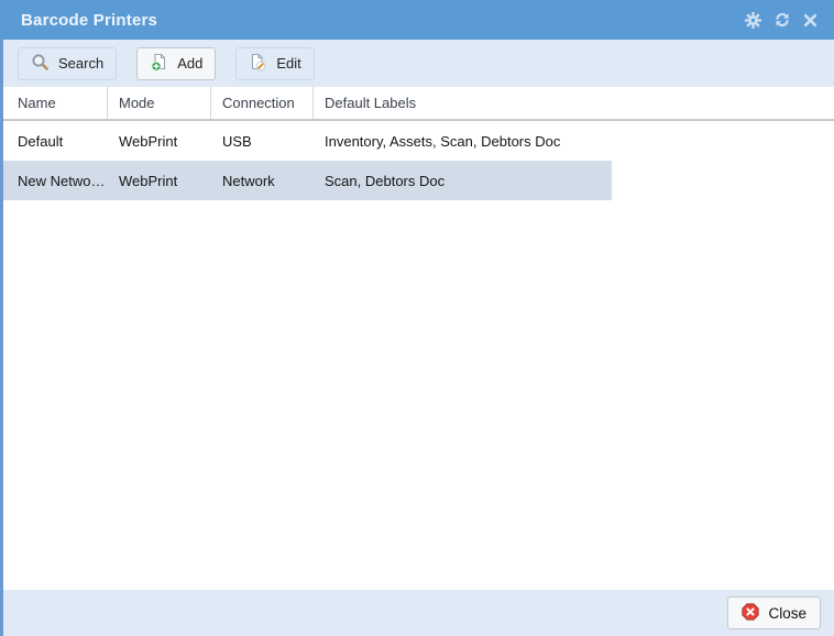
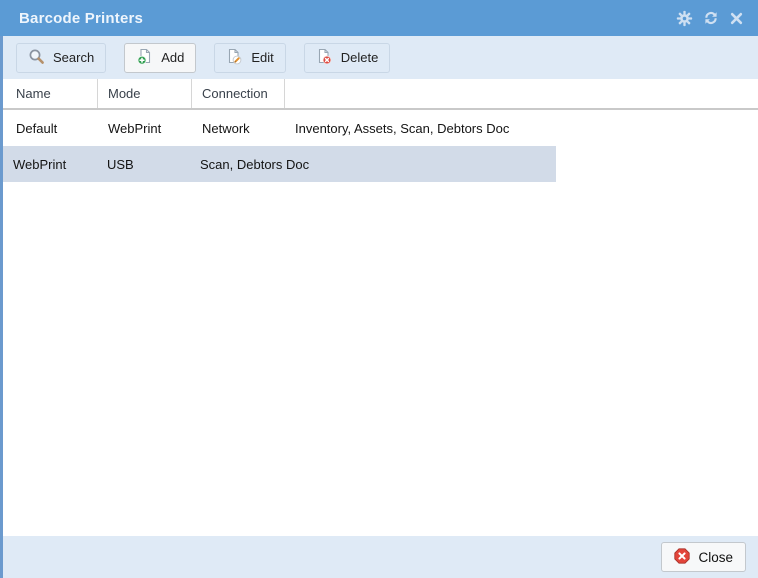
  Barcode Printers
  Search
  Add
  Edit
+ Delete
  Name
  Mode
  Connection
- Default Labels
  Default
  WebPrint
- USB
+ Network
  Inventory, Assets, Scan, Debtors Doc
- New Netwo…
  WebPrint
- Network
+ USB
  Scan, Debtors Doc
  Close
